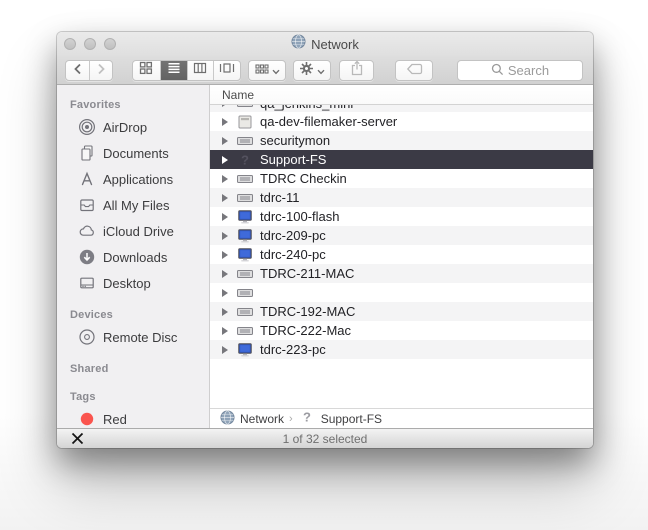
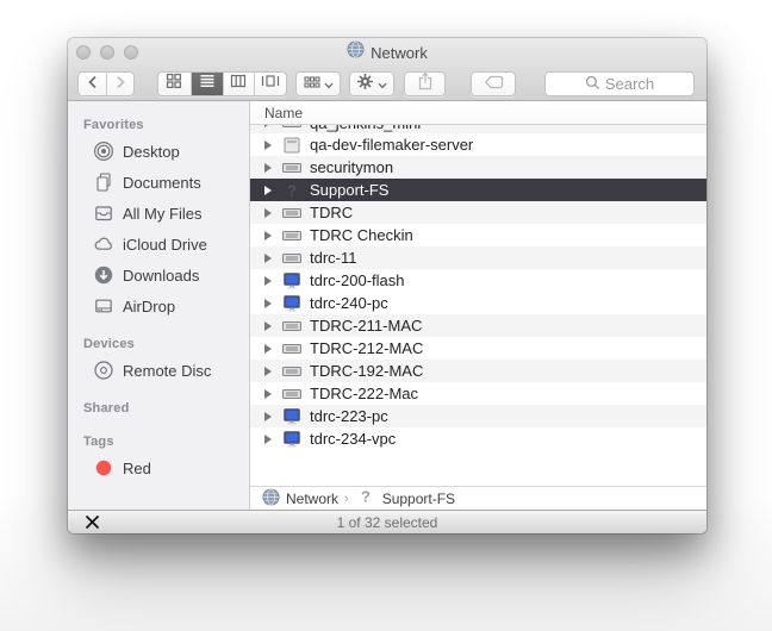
  Network
  Search
  Favorites
- AirDrop
+ Desktop
  Documents
- Applications
  All My Files
  iCloud Drive
  Downloads
- Desktop
+ AirDrop
  Devices
  Remote Disc
  Shared
  Tags
  Red
  Name
  qa-dev-filemaker-server
  securitymon
  ?
  Support-FS
+ TDRC
  TDRC Checkin
  tdrc-11
- tdrc-100-flash
+ tdrc-200-flash
- tdrc-209-pc
  tdrc-240-pc
  TDRC-211-MAC
+ TDRC-212-MAC
  TDRC-192-MAC
  TDRC-222-Mac
  tdrc-223-pc
+ tdrc-234-vpc
  Network
  ›
  ?
  Support-FS
  1 of 32 selected
